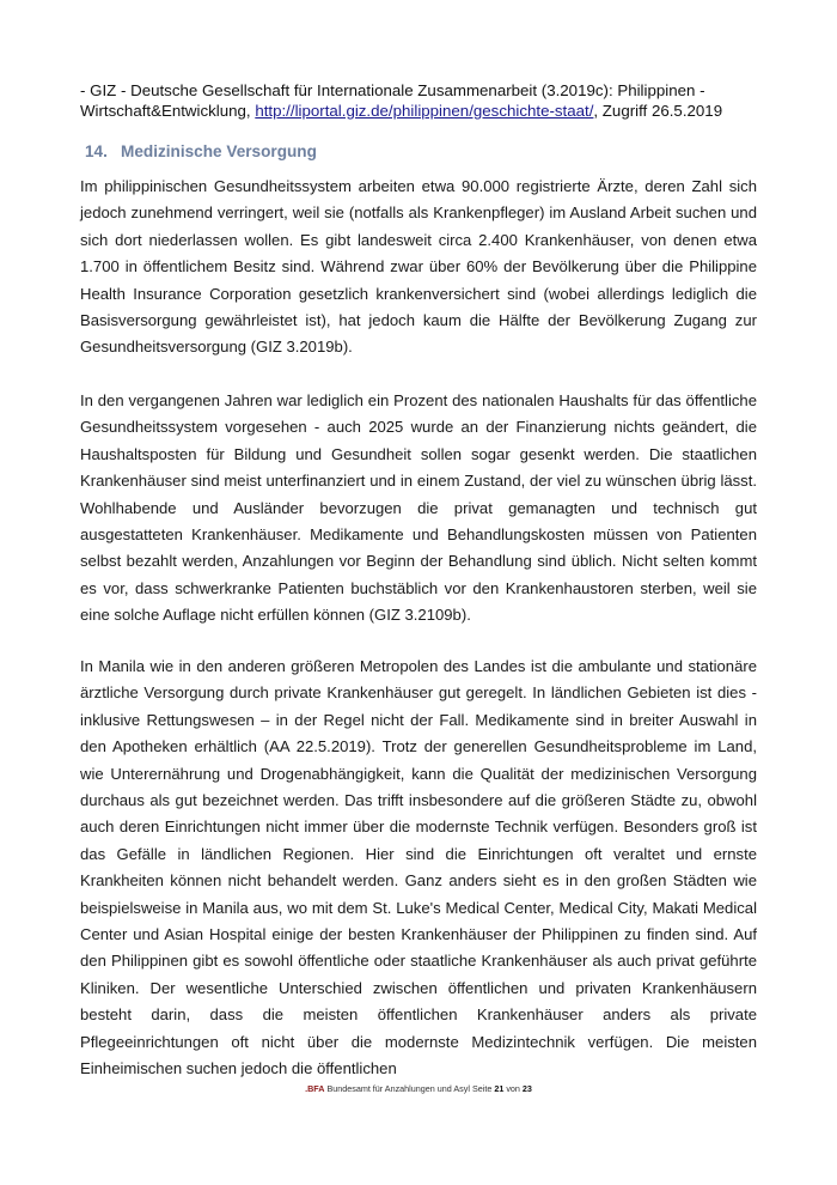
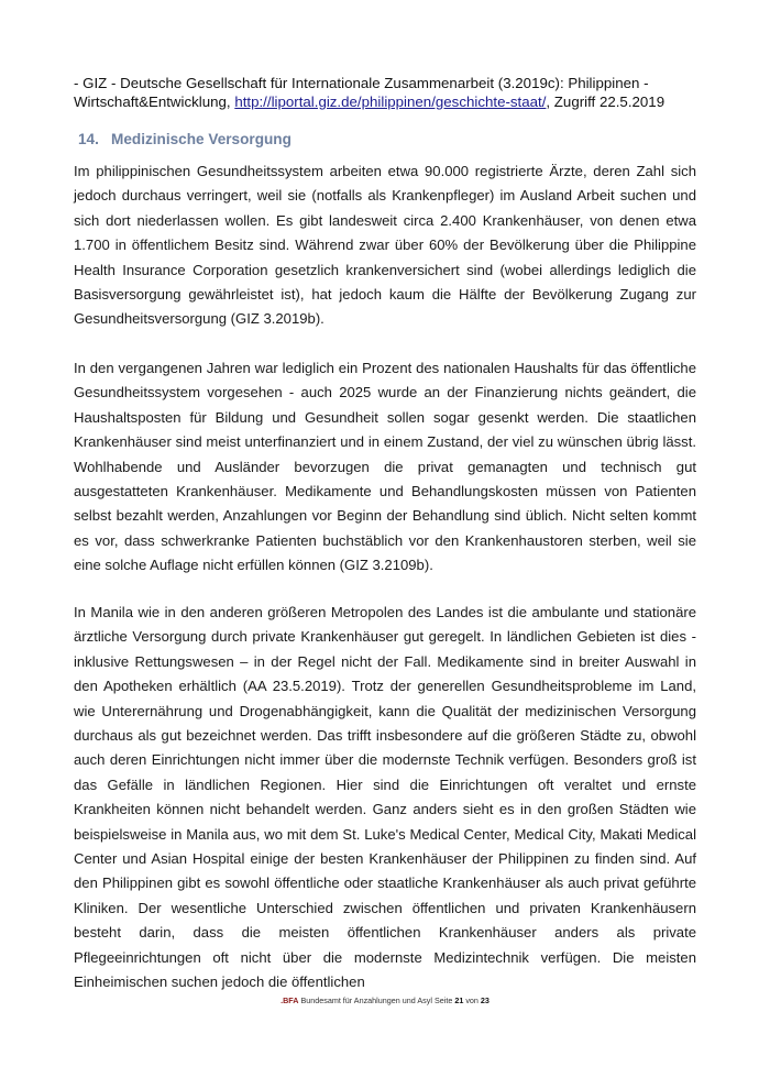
- - GIZ - Deutsche Gesellschaft für Internationale Zusammenarbeit (3.2019c): Philippinen - Wirtschaft&Entwicklung, http://liportal.giz.de/philippinen/geschichte-staat/, Zugriff 26.5.2019
+ - GIZ - Deutsche Gesellschaft für Internationale Zusammenarbeit (3.2019c): Philippinen - Wirtschaft&Entwicklung, http://liportal.giz.de/philippinen/geschichte-staat/, Zugriff 22.5.2019
  14. Medizinische Versorgung
- Im philippinischen Gesundheitssystem arbeiten etwa 90.000 registrierte Ärzte, deren Zahl sich jedoch zunehmend verringert, weil sie (notfalls als Krankenpfleger) im Ausland Arbeit suchen und sich dort niederlassen wollen. Es gibt landesweit circa 2.400 Krankenhäuser, von denen etwa 1.700 in öffentlichem Besitz sind. Während zwar über 60% der Bevölkerung über die Philippine Health Insurance Corporation gesetzlich krankenversichert sind (wobei allerdings lediglich die Basisversorgung gewährleistet ist), hat jedoch kaum die Hälfte der Bevölkerung Zugang zur Gesundheitsversorgung (GIZ 3.2019b).
+ Im philippinischen Gesundheitssystem arbeiten etwa 90.000 registrierte Ärzte, deren Zahl sich jedoch durchaus verringert, weil sie (notfalls als Krankenpfleger) im Ausland Arbeit suchen und sich dort niederlassen wollen. Es gibt landesweit circa 2.400 Krankenhäuser, von denen etwa 1.700 in öffentlichem Besitz sind. Während zwar über 60% der Bevölkerung über die Philippine Health Insurance Corporation gesetzlich krankenversichert sind (wobei allerdings lediglich die Basisversorgung gewährleistet ist), hat jedoch kaum die Hälfte der Bevölkerung Zugang zur Gesundheitsversorgung (GIZ 3.2019b).
  In den vergangenen Jahren war lediglich ein Prozent des nationalen Haushalts für das öffentliche Gesundheitssystem vorgesehen - auch 2025 wurde an der Finanzierung nichts geändert, die Haushaltsposten für Bildung und Gesundheit sollen sogar gesenkt werden. Die staatlichen Krankenhäuser sind meist unterfinanziert und in einem Zustand, der viel zu wünschen übrig lässt. Wohlhabende und Ausländer bevorzugen die privat gemanagten und technisch gut ausgestatteten Krankenhäuser. Medikamente und Behandlungskosten müssen von Patienten selbst bezahlt werden, Anzahlungen vor Beginn der Behandlung sind üblich. Nicht selten kommt es vor, dass schwerkranke Patienten buchstäblich vor den Krankenhaustoren sterben, weil sie eine solche Auflage nicht erfüllen können (GIZ 3.2109b).
- In Manila wie in den anderen größeren Metropolen des Landes ist die ambulante und stationäre ärztliche Versorgung durch private Krankenhäuser gut geregelt. In ländlichen Gebieten ist dies - inklusive Rettungswesen – in der Regel nicht der Fall. Medikamente sind in breiter Auswahl in den Apotheken erhältlich (AA 22.5.2019). Trotz der generellen Gesundheitsprobleme im Land, wie Unterernährung und Drogenabhängigkeit, kann die Qualität der medizinischen Versorgung durchaus als gut bezeichnet werden. Das trifft insbesondere auf die größeren Städte zu, obwohl auch deren Einrichtungen nicht immer über die modernste Technik verfügen. Besonders groß ist das Gefälle in ländlichen Regionen. Hier sind die Einrichtungen oft veraltet und ernste Krankheiten können nicht behandelt werden. Ganz anders sieht es in den großen Städten wie beispielsweise in Manila aus, wo mit dem St. Luke's Medical Center, Medical City, Makati Medical Center und Asian Hospital einige der besten Krankenhäuser der Philippinen zu finden sind. Auf den Philippinen gibt es sowohl öffentliche oder staatliche Krankenhäuser als auch privat geführte Kliniken. Der wesentliche Unterschied zwischen öffentlichen und privaten Krankenhäusern besteht darin, dass die meisten öffentlichen Krankenhäuser anders als private Pflegeeinrichtungen oft nicht über die modernste Medizintechnik verfügen. Die meisten Einheimischen suchen jedoch die öffentlichen
+ In Manila wie in den anderen größeren Metropolen des Landes ist die ambulante und stationäre ärztliche Versorgung durch private Krankenhäuser gut geregelt. In ländlichen Gebieten ist dies - inklusive Rettungswesen – in der Regel nicht der Fall. Medikamente sind in breiter Auswahl in den Apotheken erhältlich (AA 23.5.2019). Trotz der generellen Gesundheitsprobleme im Land, wie Unterernährung und Drogenabhängigkeit, kann die Qualität der medizinischen Versorgung durchaus als gut bezeichnet werden. Das trifft insbesondere auf die größeren Städte zu, obwohl auch deren Einrichtungen nicht immer über die modernste Technik verfügen. Besonders groß ist das Gefälle in ländlichen Regionen. Hier sind die Einrichtungen oft veraltet und ernste Krankheiten können nicht behandelt werden. Ganz anders sieht es in den großen Städten wie beispielsweise in Manila aus, wo mit dem St. Luke's Medical Center, Medical City, Makati Medical Center und Asian Hospital einige der besten Krankenhäuser der Philippinen zu finden sind. Auf den Philippinen gibt es sowohl öffentliche oder staatliche Krankenhäuser als auch privat geführte Kliniken. Der wesentliche Unterschied zwischen öffentlichen und privaten Krankenhäusern besteht darin, dass die meisten öffentlichen Krankenhäuser anders als private Pflegeeinrichtungen oft nicht über die modernste Medizintechnik verfügen. Die meisten Einheimischen suchen jedoch die öffentlichen
  .BFA Bundesamt für Anzahlungen und Asyl Seite 21 von 23
